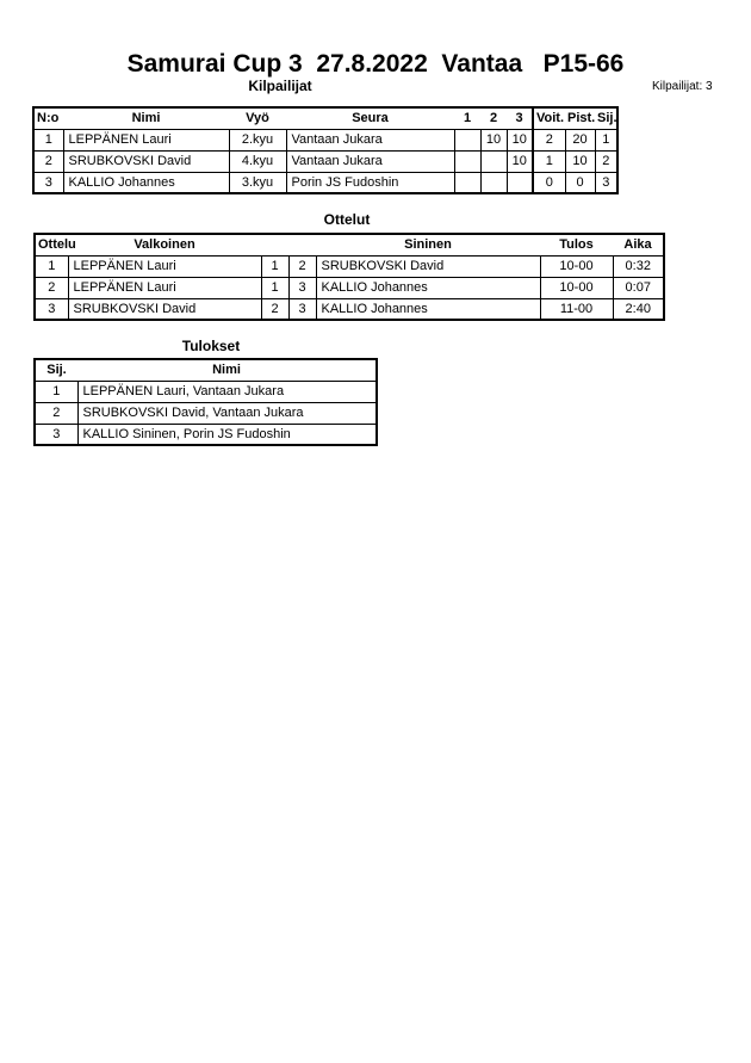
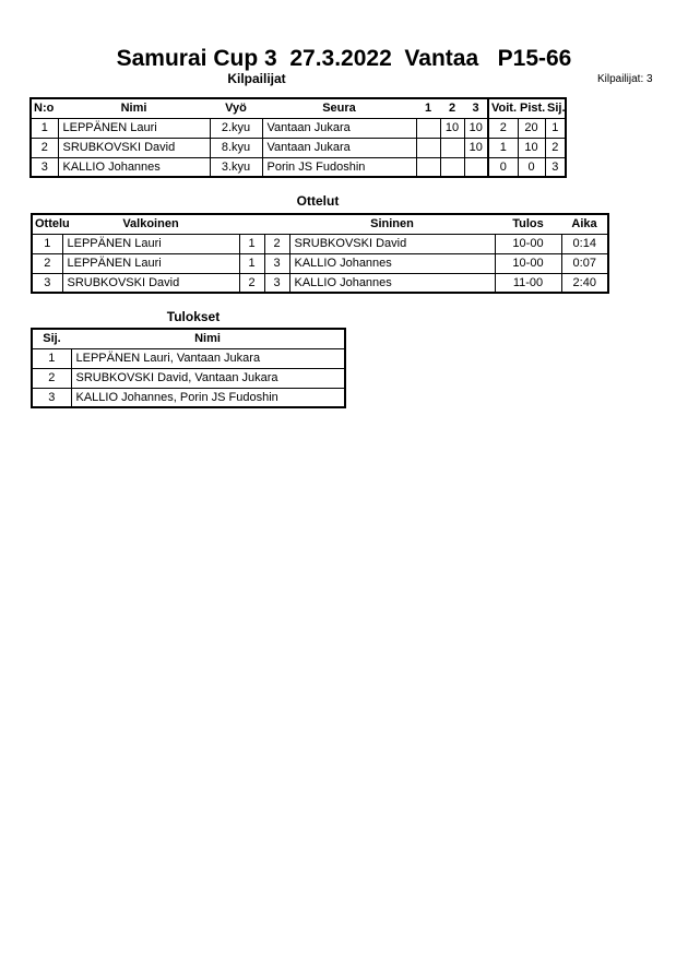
- Samurai Cup 3 27.8.2022 Vantaa P15-66
+ Samurai Cup 3 27.3.2022 Vantaa P15-66
  Kilpailijat
  Kilpailijat: 3
  N:o	Nimi	Vyö	Seura	1	2	3	Voit.	Pist.	Sij.
  1	LEPPÄNEN Lauri	2.kyu	Vantaan Jukara		10	10	2	20	1
- 2	SRUBKOVSKI David	4.kyu	Vantaan Jukara			10	1	10	2
+ 2	SRUBKOVSKI David	8.kyu	Vantaan Jukara			10	1	10	2
  3	KALLIO Johannes	3.kyu	Porin JS Fudoshin				0	0	3
  Ottelut
  Ottelu	Valkoinen			Sininen	Tulos	Aika
- 1	LEPPÄNEN Lauri	1	2	SRUBKOVSKI David	10-00	0:32
+ 1	LEPPÄNEN Lauri	1	2	SRUBKOVSKI David	10-00	0:14
  2	LEPPÄNEN Lauri	1	3	KALLIO Johannes	10-00	0:07
  3	SRUBKOVSKI David	2	3	KALLIO Johannes	11-00	2:40
  Tulokset
  Sij.	Nimi
  1	LEPPÄNEN Lauri, Vantaan Jukara
  2	SRUBKOVSKI David, Vantaan Jukara
- 3	KALLIO Sininen, Porin JS Fudoshin
+ 3	KALLIO Johannes, Porin JS Fudoshin
